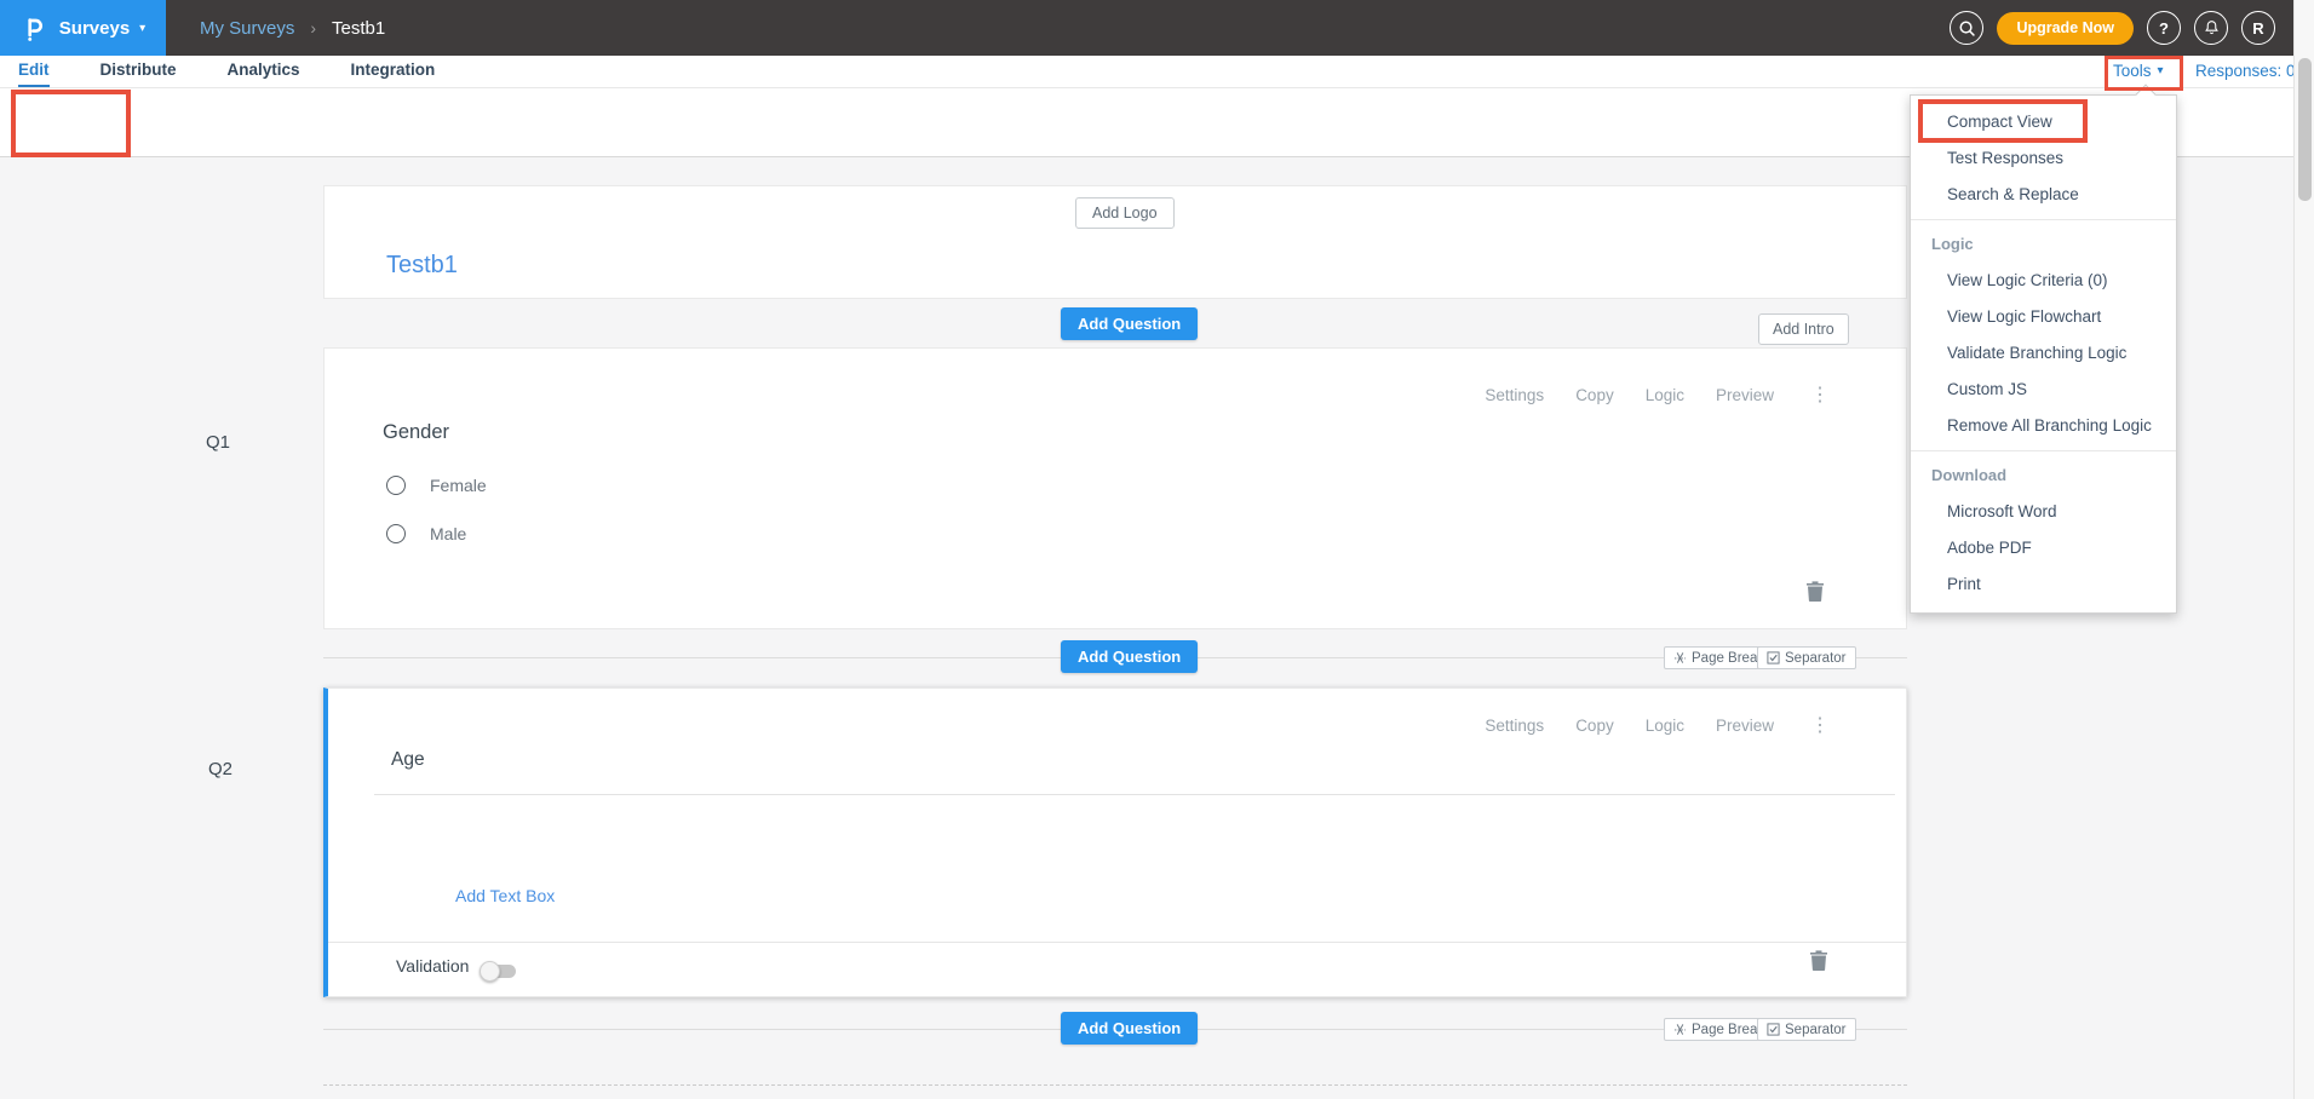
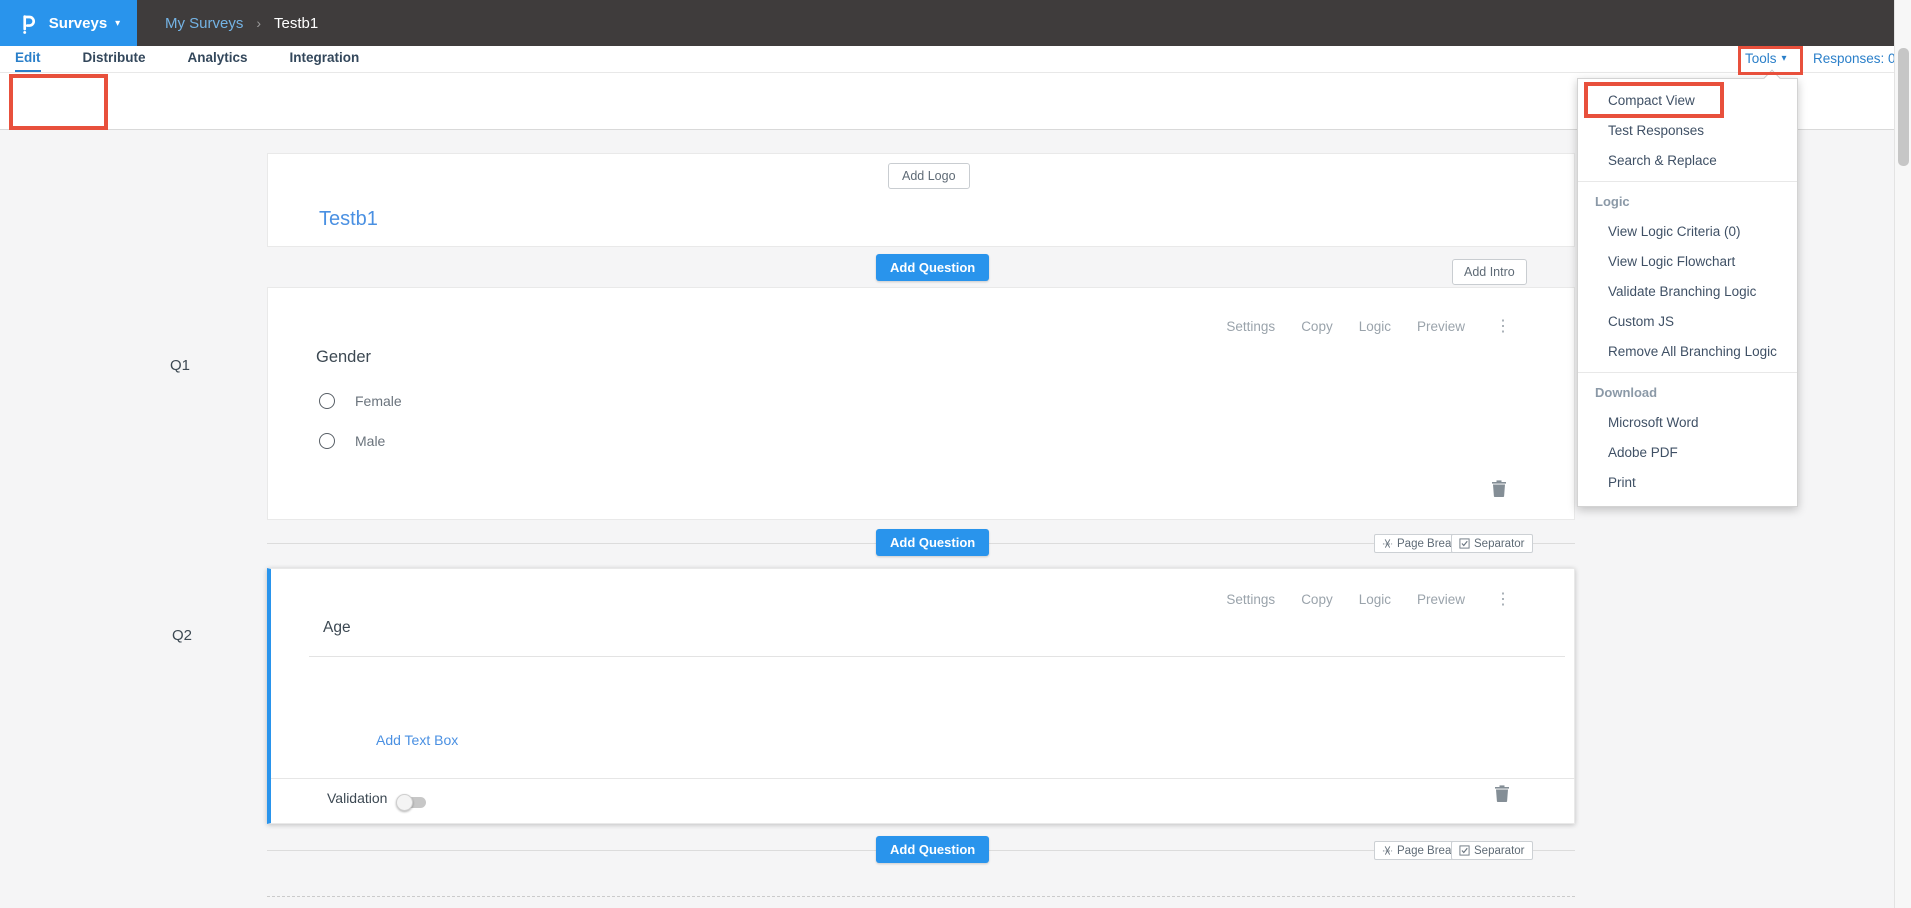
  Surveys
  ▾
  My Surveys
  ›
  Testb1
- Upgrade Now
- ?
- R
  Edit
  Distribute
  Analytics
  Integration
  Tools
  ▾
  Responses: 0
  Add Logo
  Testb1
  Add Question
  Add Intro
  Settings
  Copy
  Logic
  Preview
  ⋮
  Gender
  Female
  Male
  Add Question
  Page Brea
  Separator
  Settings
  Copy
  Logic
  Preview
  ⋮
  Age
  Add Text Box
  Validation
  Add Question
  Page Brea
  Separator
  Q1
  Q2
  Compact View
  Test Responses
  Search & Replace
  Logic
  View Logic Criteria (0)
  View Logic Flowchart
  Validate Branching Logic
  Custom JS
  Remove All Branching Logic
  Download
  Microsoft Word
  Adobe PDF
  Print
